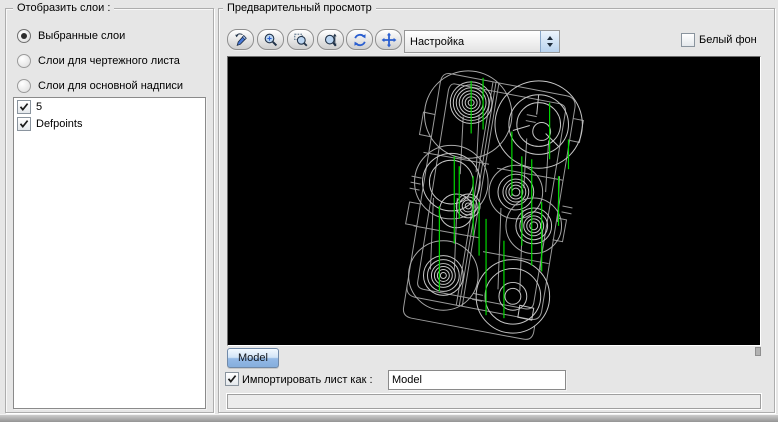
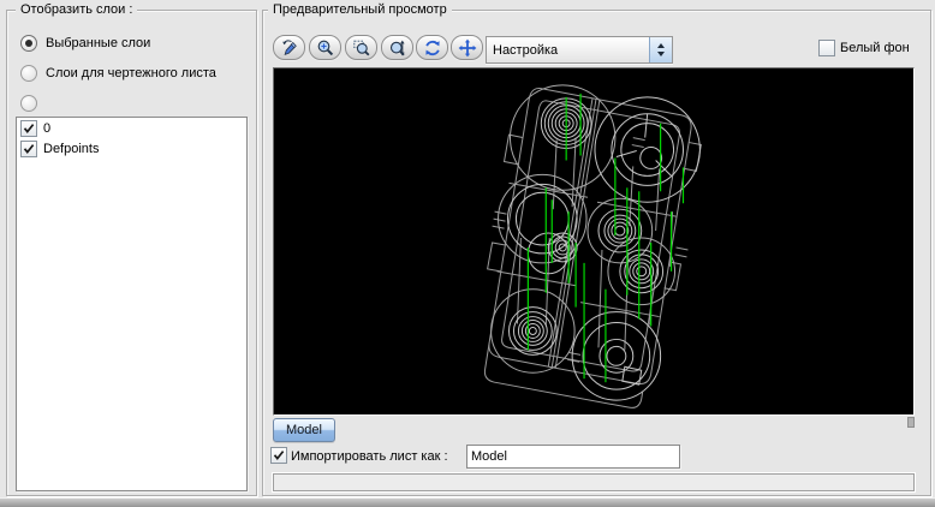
  Отобразить слои :
  Выбранные слои
  Слои для чертежного листа
- Слои для основной надписи
- 5
+ 0
  Defpoints
  Предварительный просмотр
  Настройка
  Белый фон
  Model
  Импортировать лист как :
  Model
